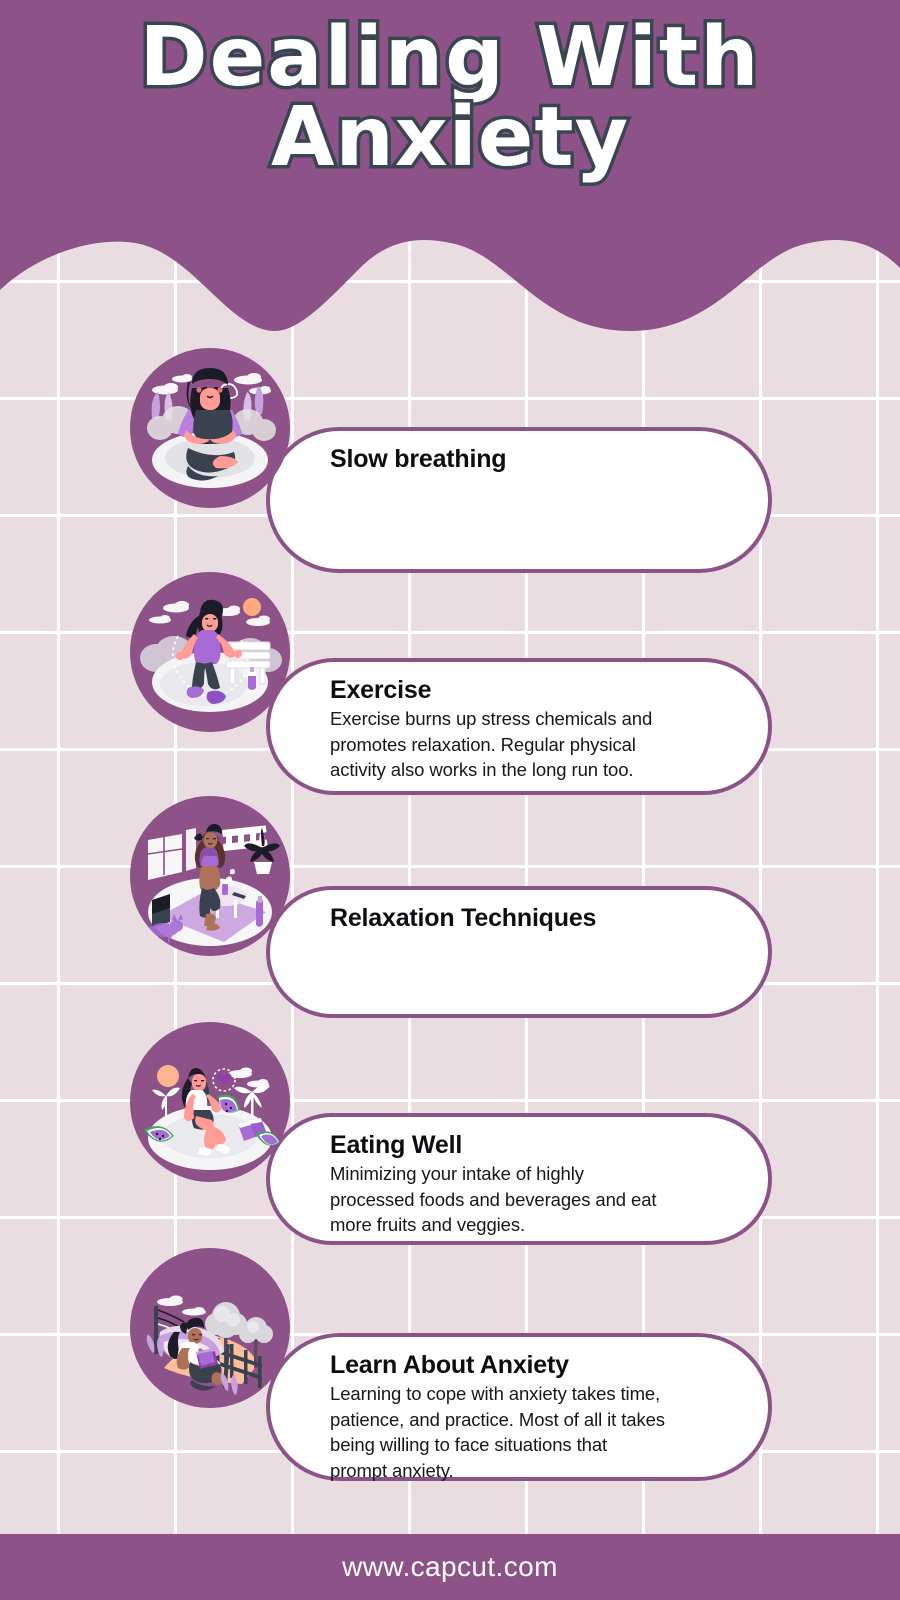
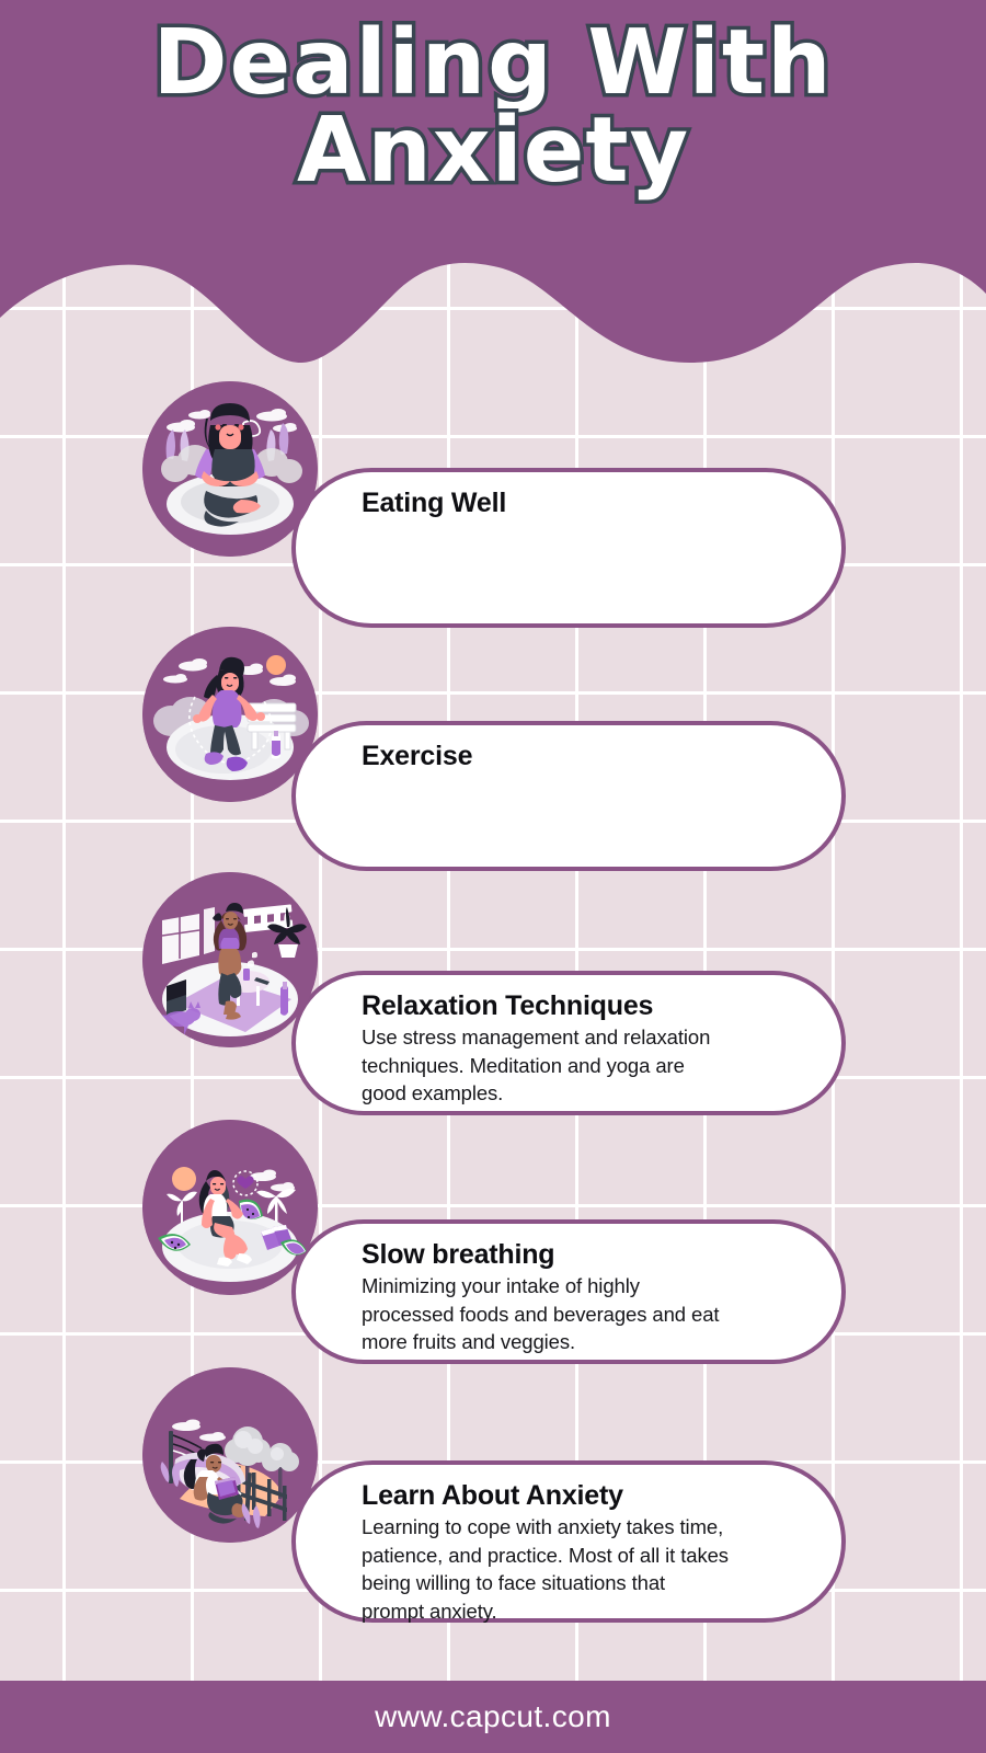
  Dealing With
  Anxiety
- Slow breathing
+ Eating Well
  Exercise
- Exercise burns up stress chemicals and
- promotes relaxation. Regular physical
- activity also works in the long run too.
  Relaxation Techniques
+ Use stress management and relaxation
+ techniques. Meditation and yoga are
+ good examples.
- Eating Well
+ Slow breathing
  Minimizing your intake of highly
  processed foods and beverages and eat
  more fruits and veggies.
  Learn About Anxiety
  Learning to cope with anxiety takes time,
  patience, and practice. Most of all it takes
  being willing to face situations that
  prompt anxiety.
  www.capcut.com
